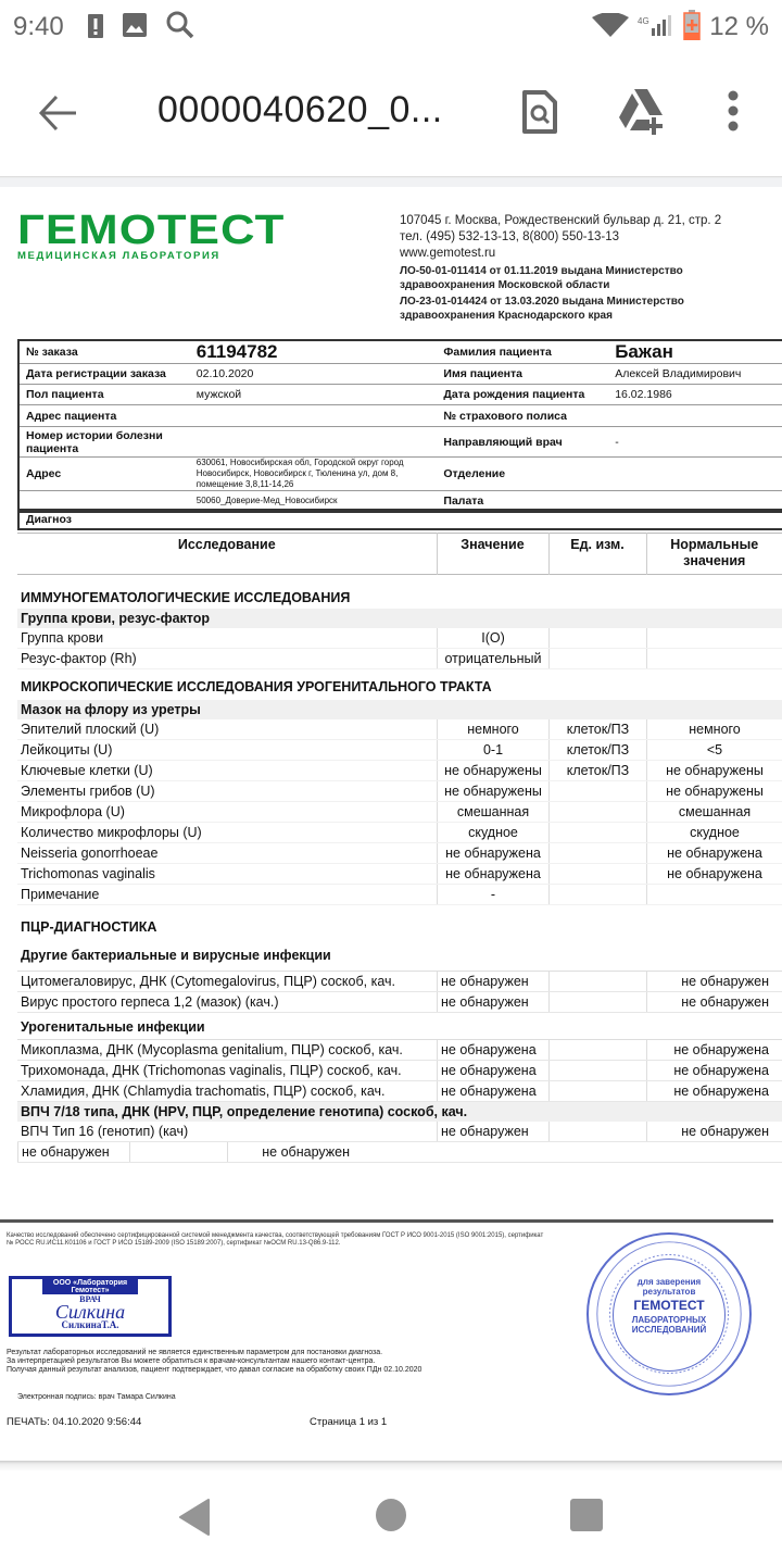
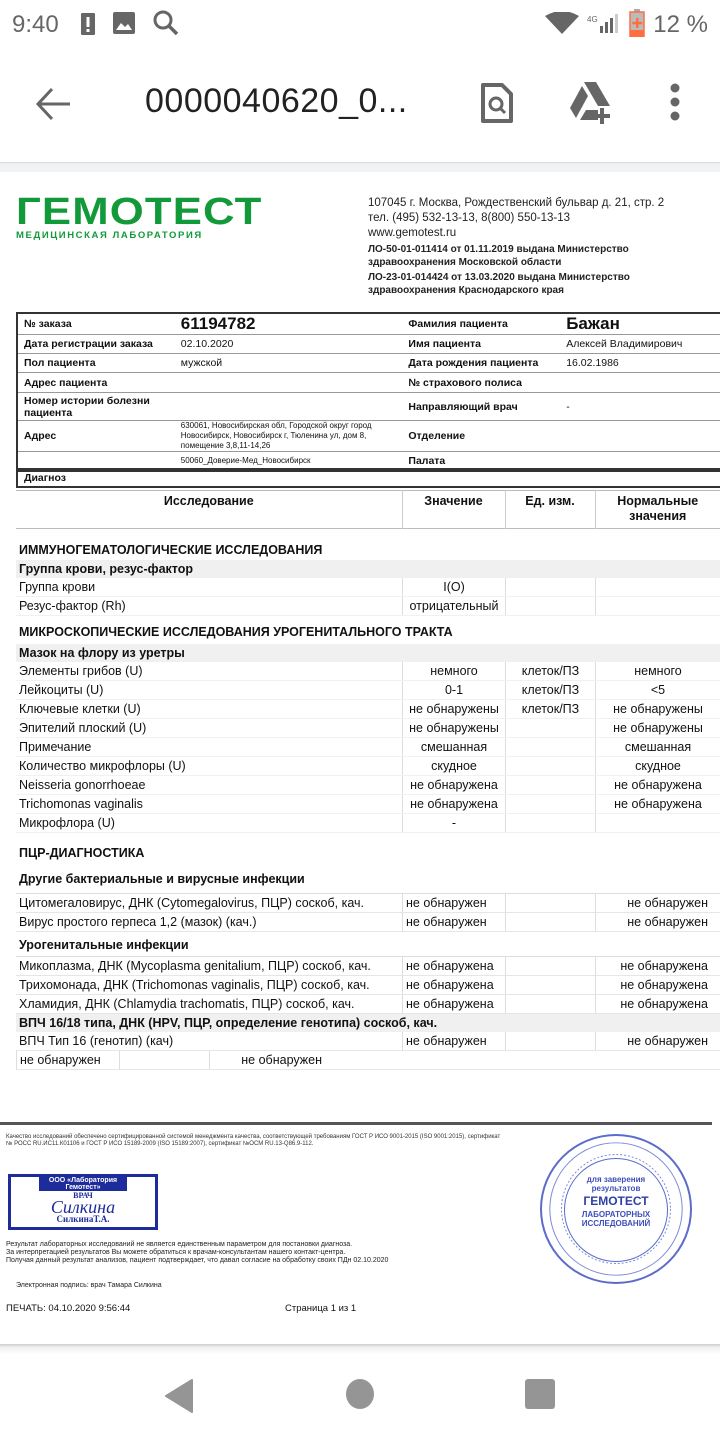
  9:40
  4G
  12 %
  0000040620_0...
  ГЕМОТЕСТ
  МЕДИЦИНСКАЯ ЛАБОРАТОРИЯ
  107045 г. Москва, Рождественский бульвар д. 21, стр. 2
  тел. (495) 532-13-13, 8(800) 550-13-13
  www.gemotest.ru
  ЛО-50-01-011414 от 01.11.2019 выдана Министерство
  здравоохранения Московской области
  ЛО-23-01-014424 от 13.03.2020 выдана Министерство
  здравоохранения Краснодарского края
  № заказа	61194782	Фамилия пациента	Бажан
  Дата регистрации заказа	02.10.2020	Имя пациента	Алексей Владимирович
  Пол пациента	мужской	Дата рождения пациента	16.02.1986
  Адрес пациента		№ страхового полиса
  Номер истории болезни пациента		Направляющий врач	-
  Адрес	630061, Новосибирская обл, Городской округ город Новосибирск, Новосибирск г, Тюленина ул, дом 8, помещение 3,8,11-14,26	Отделение
  	50060_Доверие-Мед_Новосибирск	Палата
  Диагноз
  Исследование	Значение	Ед. изм.	Нормальные значения
  ИММУНОГЕМАТОЛОГИЧЕСКИЕ ИССЛЕДОВАНИЯ
  Группа крови, резус-фактор
  Группа крови
  I(O)
  Резус-фактор (Rh)
  отрицательный
  МИКРОСКОПИЧЕСКИЕ ИССЛЕДОВАНИЯ УРОГЕНИТАЛЬНОГО ТРАКТА
  Мазок на флору из уретры
- Эпителий плоский (U)
+ Элементы грибов (U)
  немного
  клеток/ПЗ
  немного
  Лейкоциты (U)
  0-1
  клеток/ПЗ
  <5
  Ключевые клетки (U)
  не обнаружены
  клеток/ПЗ
  не обнаружены
- Элементы грибов (U)
+ Эпителий плоский (U)
  не обнаружены
  не обнаружены
- Микрофлора (U)
+ Примечание
  смешанная
  смешанная
  Количество микрофлоры (U)
  скудное
  скудное
  Neisseria gonorrhoeae
  не обнаружена
  не обнаружена
  Trichomonas vaginalis
  не обнаружена
  не обнаружена
- Примечание
+ Микрофлора (U)
  -
  ПЦР-ДИАГНОСТИКА
  Другие бактериальные и вирусные инфекции
  Цитомегаловирус, ДНК (Cytomegalovirus, ПЦР) соскоб, кач.
  не обнаружен
  не обнаружен
  Вирус простого герпеса 1,2 (мазок) (кач.)
  не обнаружен
  не обнаружен
  Урогенитальные инфекции
  Микоплазма, ДНК (Mycoplasma genitalium, ПЦР) соскоб, кач.
  не обнаружена
  не обнаружена
  Трихомонада, ДНК (Trichomonas vaginalis, ПЦР) соскоб, кач.
  не обнаружена
  не обнаружена
  Хламидия, ДНК (Chlamydia trachomatis, ПЦР) соскоб, кач.
  не обнаружена
  не обнаружена
- ВПЧ 7/18 типа, ДНК (HPV, ПЦР, определение генотипа) соскоб, кач.
+ ВПЧ 16/18 типа, ДНК (HPV, ПЦР, определение генотипа) соскоб, кач.
  ВПЧ Тип 16 (генотип) (кач)
  не обнаружен
  не обнаружен
  не обнаружен
  не обнаружен
  ВРАЧ
  Силкина
  СилкинаТ.А.
  ПЕЧАТЬ: 04.10.2020 9:56:44
  Страница 1 из 1
  для заверения
  результатов
  ГЕМОТЕСТ
  ЛАБОРАТОРНЫХ
  ИССЛЕДОВАНИЙ
